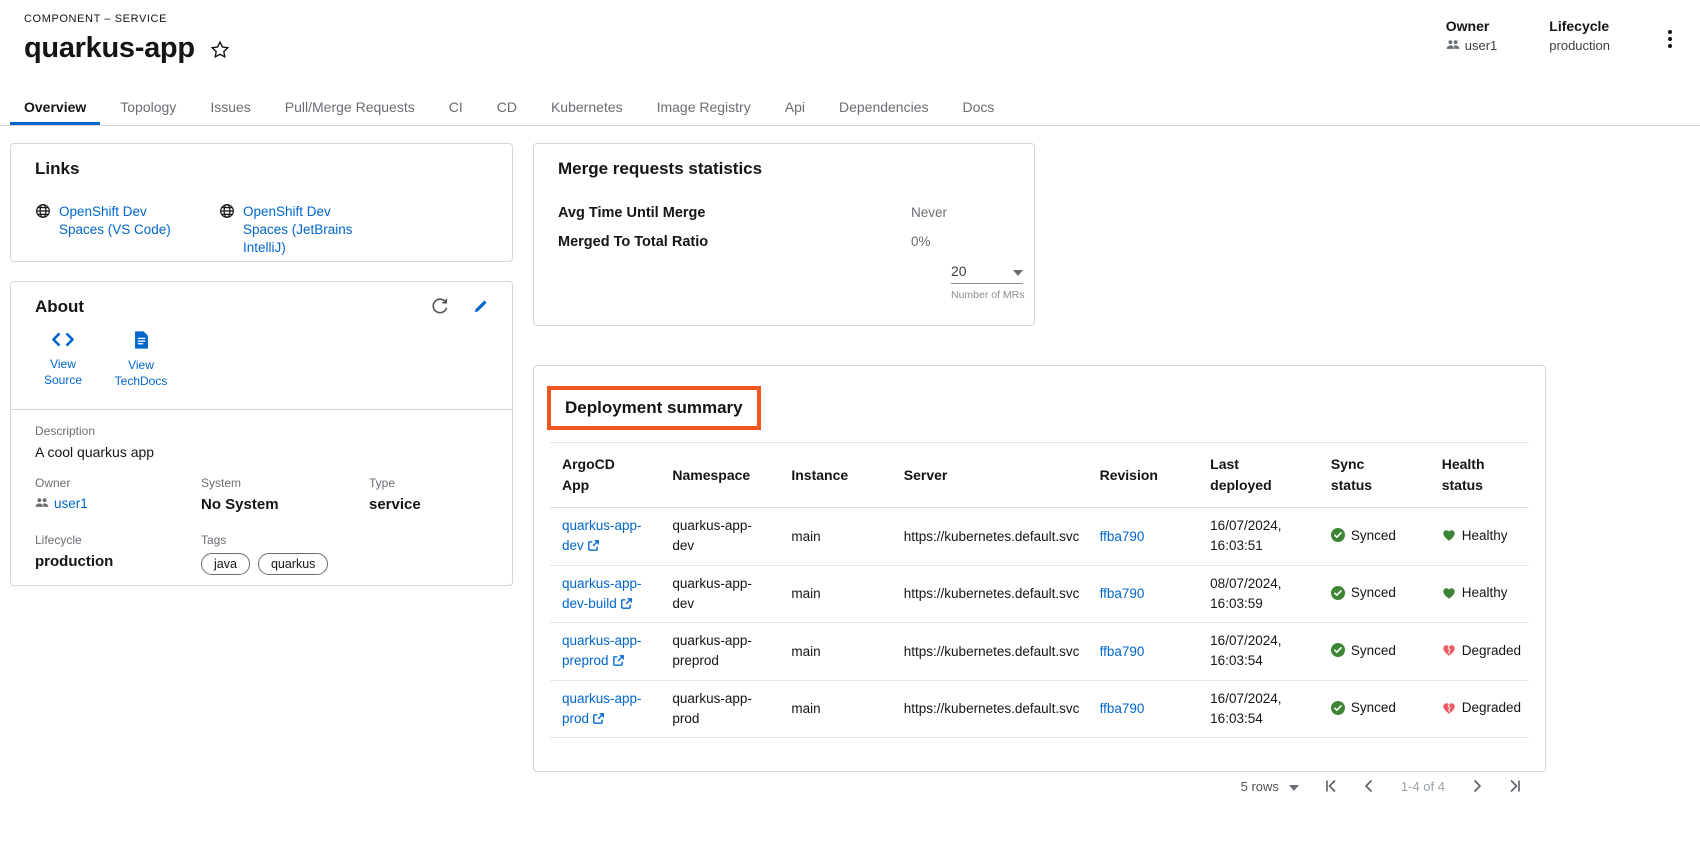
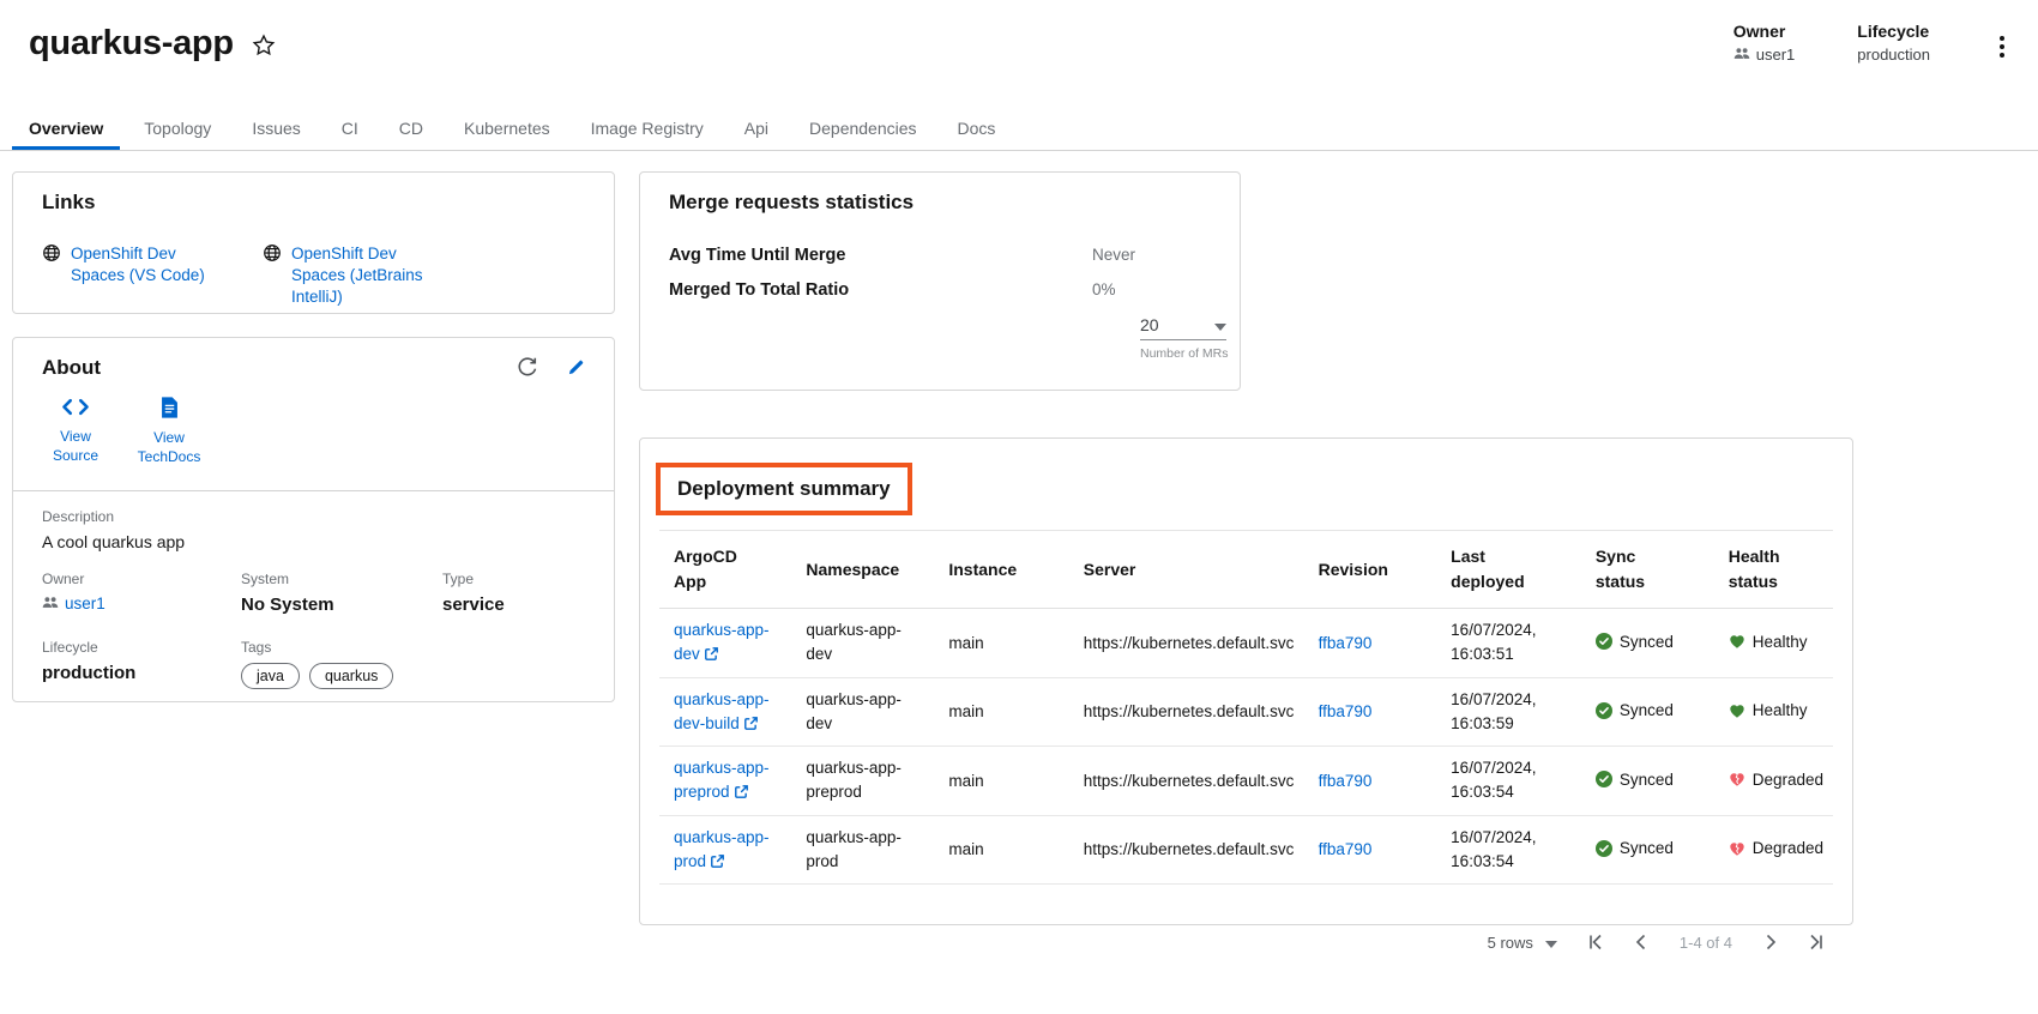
- COMPONENT – SERVICE
  quarkus-app
  Owner
  user1
  Lifecycle
  production
  Overview
  Topology
  Issues
- Pull/Merge Requests
  CI
  CD
  Kubernetes
  Image Registry
  Api
  Dependencies
  Docs
  Links
  OpenShift Dev Spaces (VS Code)
  OpenShift Dev Spaces (JetBrains IntelliJ)
  About
  View Source
  View TechDocs
  Description
  A cool quarkus app
  Owner
  user1
  System
  No System
  Type
  service
  Lifecycle
  production
  Tags
  java
  quarkus
  Merge requests statistics
  Avg Time Until Merge
  Never
  Merged To Total Ratio
  0%
  20
  Number of MRs
  Deployment summary
  ArgoCD App	Namespace	Instance	Server	Revision	Last deployed	Sync status	Health status
  quarkus-app-dev	quarkus-app-dev	main	https://kubernetes.default.svc	ffba790	16/07/2024, 16:03:51	Synced	Healthy
- quarkus-app-dev-build	quarkus-app-dev	main	https://kubernetes.default.svc	ffba790	08/07/2024, 16:03:59	Synced	Healthy
+ quarkus-app-dev-build	quarkus-app-dev	main	https://kubernetes.default.svc	ffba790	16/07/2024, 16:03:59	Synced	Healthy
  quarkus-app-preprod	quarkus-app-preprod	main	https://kubernetes.default.svc	ffba790	16/07/2024, 16:03:54	Synced	Degraded
  quarkus-app-prod	quarkus-app-prod	main	https://kubernetes.default.svc	ffba790	16/07/2024, 16:03:54	Synced	Degraded
  5 rows
  1-4 of 4
